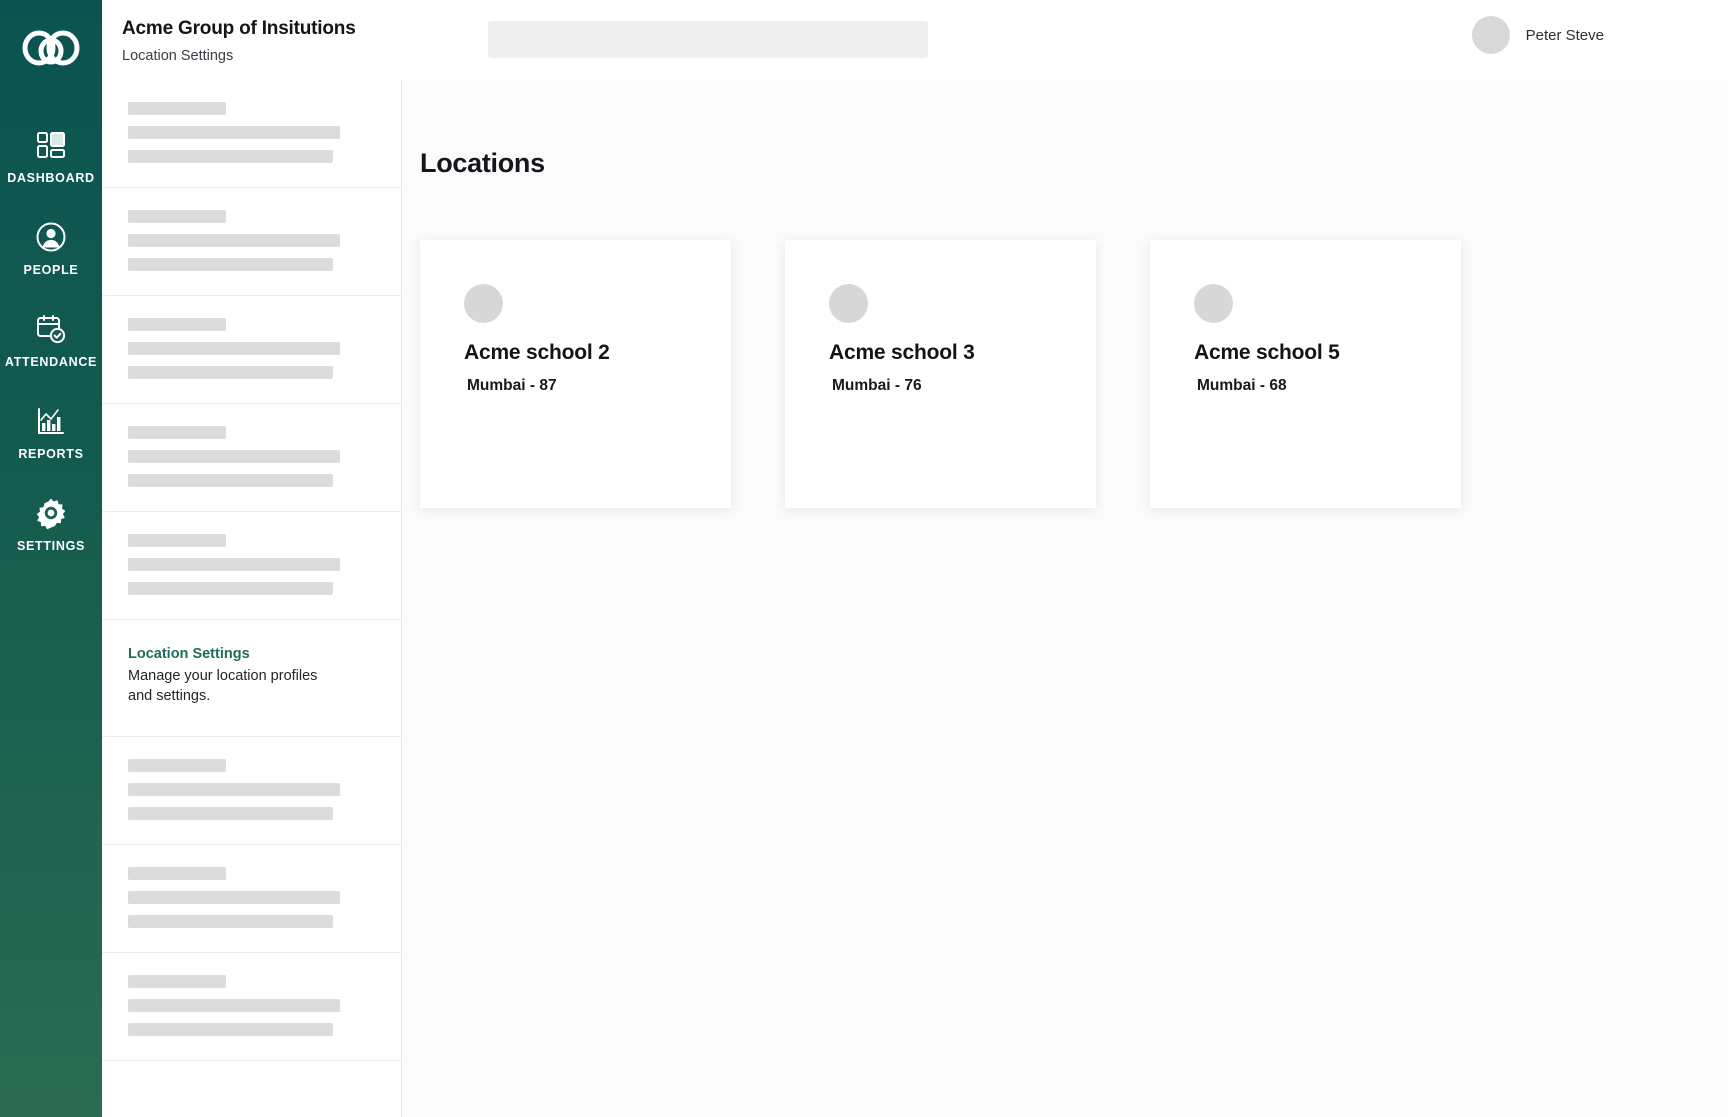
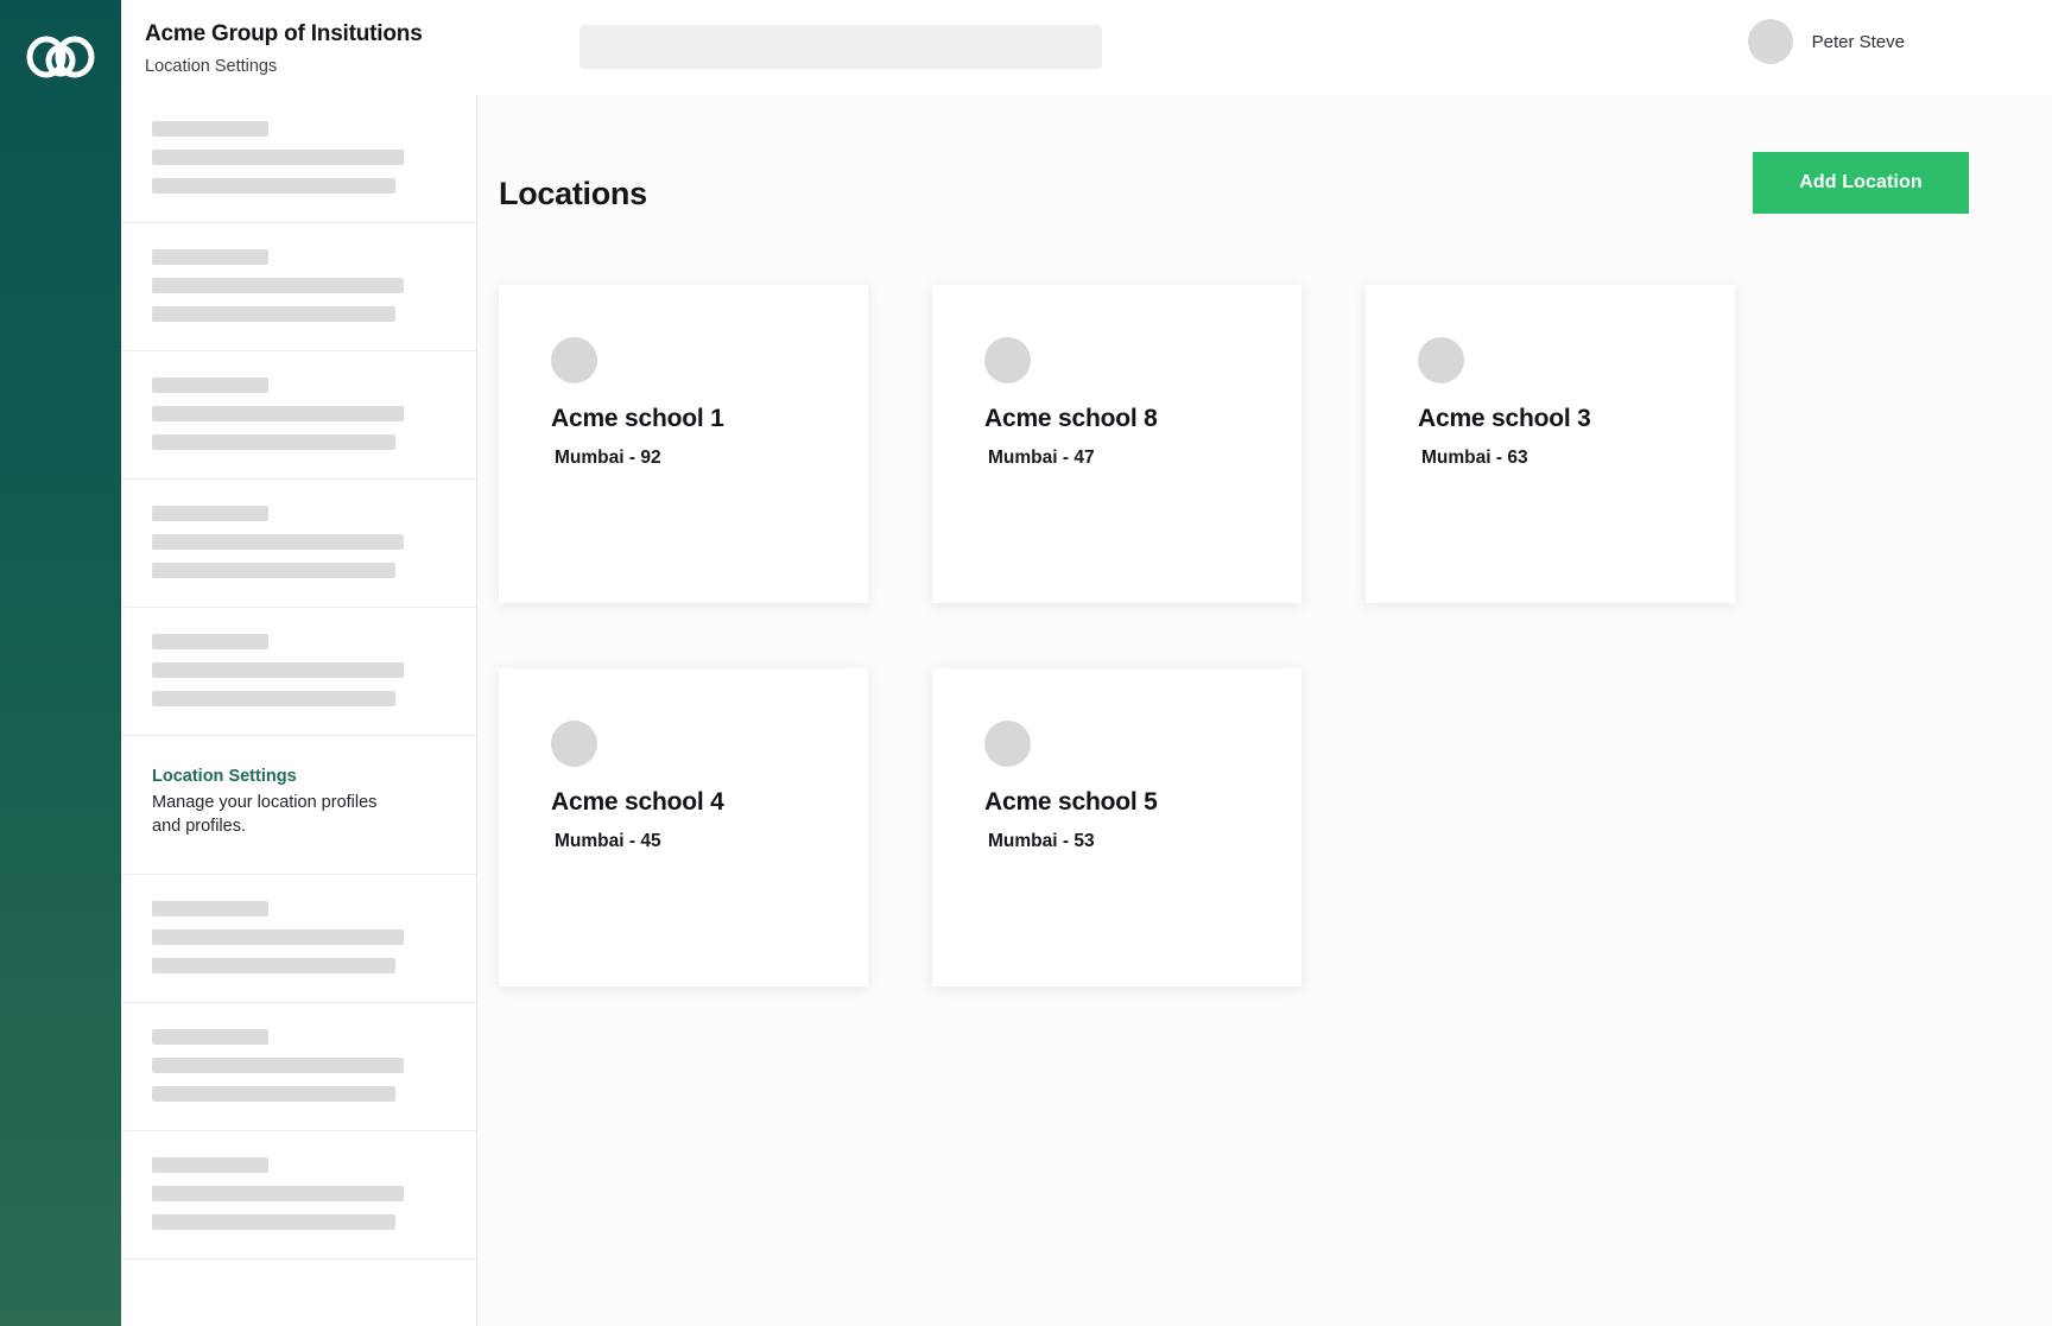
- DASHBOARD
- PEOPLE
- ATTENDANCE
- REPORTS
- SETTINGS
  Acme Group of Insitutions
  Location Settings
  Peter Steve
  Location Settings
- Manage your location profiles and settings.
+ Manage your location profiles and profiles.
  Locations
+ Add Location
+ Acme school 1
+ Mumbai - 92
- Acme school 2
+ Acme school 8
- Mumbai - 87
+ Mumbai - 47
  Acme school 3
- Mumbai - 76
+ Mumbai - 63
+ Acme school 4
+ Mumbai - 45
  Acme school 5
- Mumbai - 68
+ Mumbai - 53
